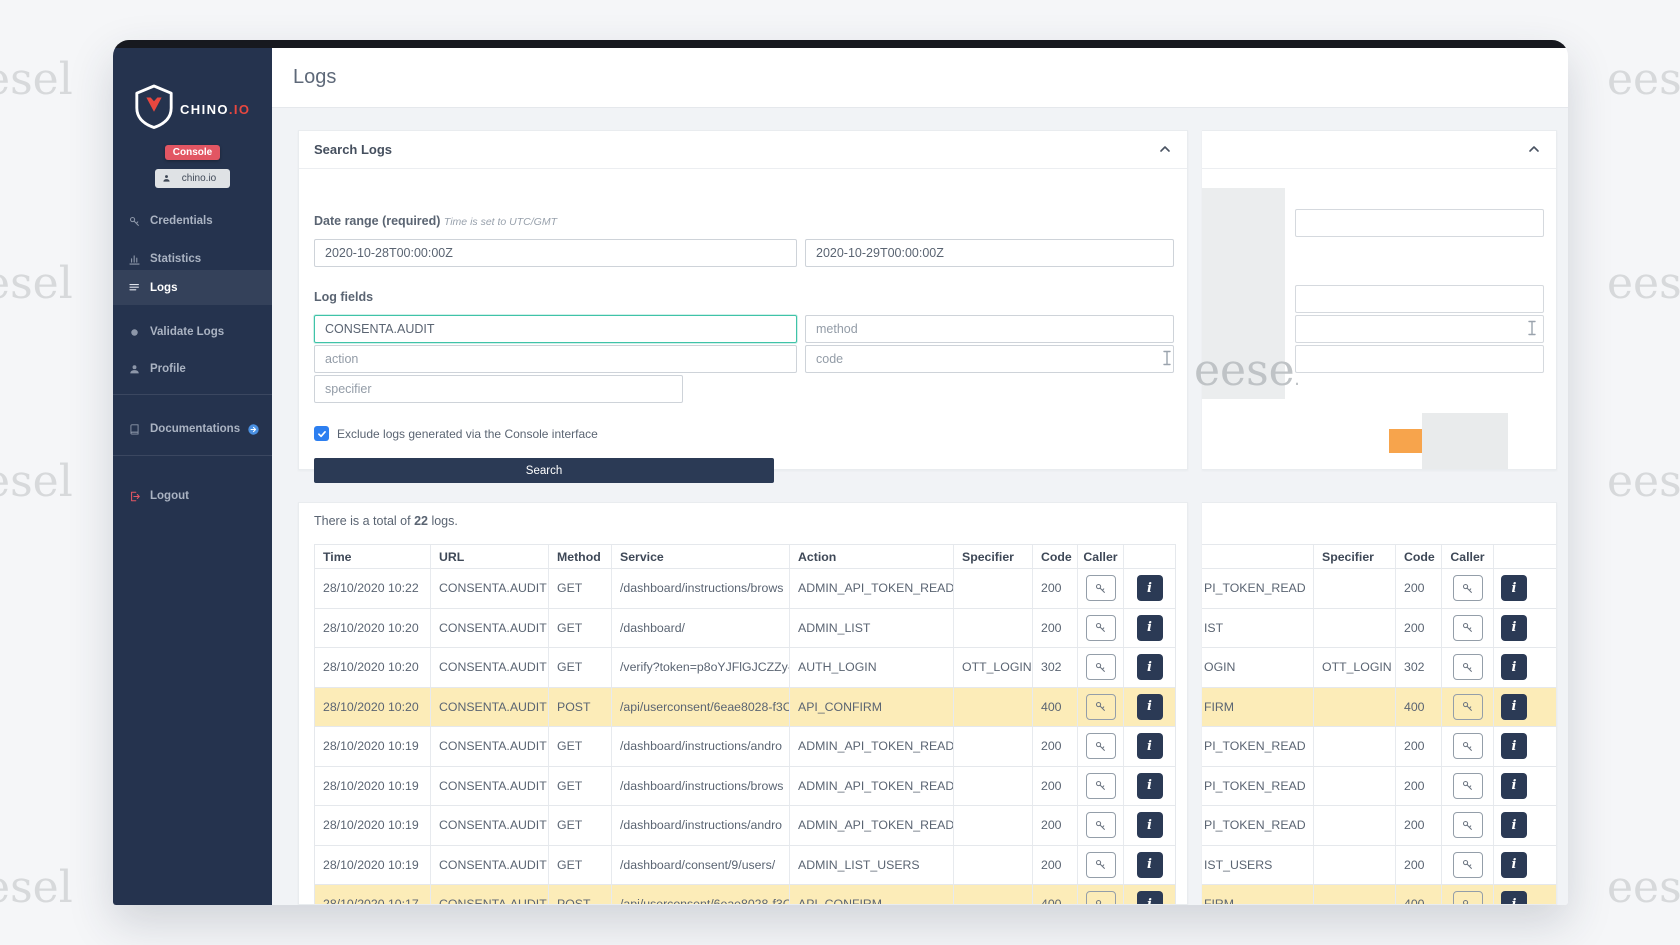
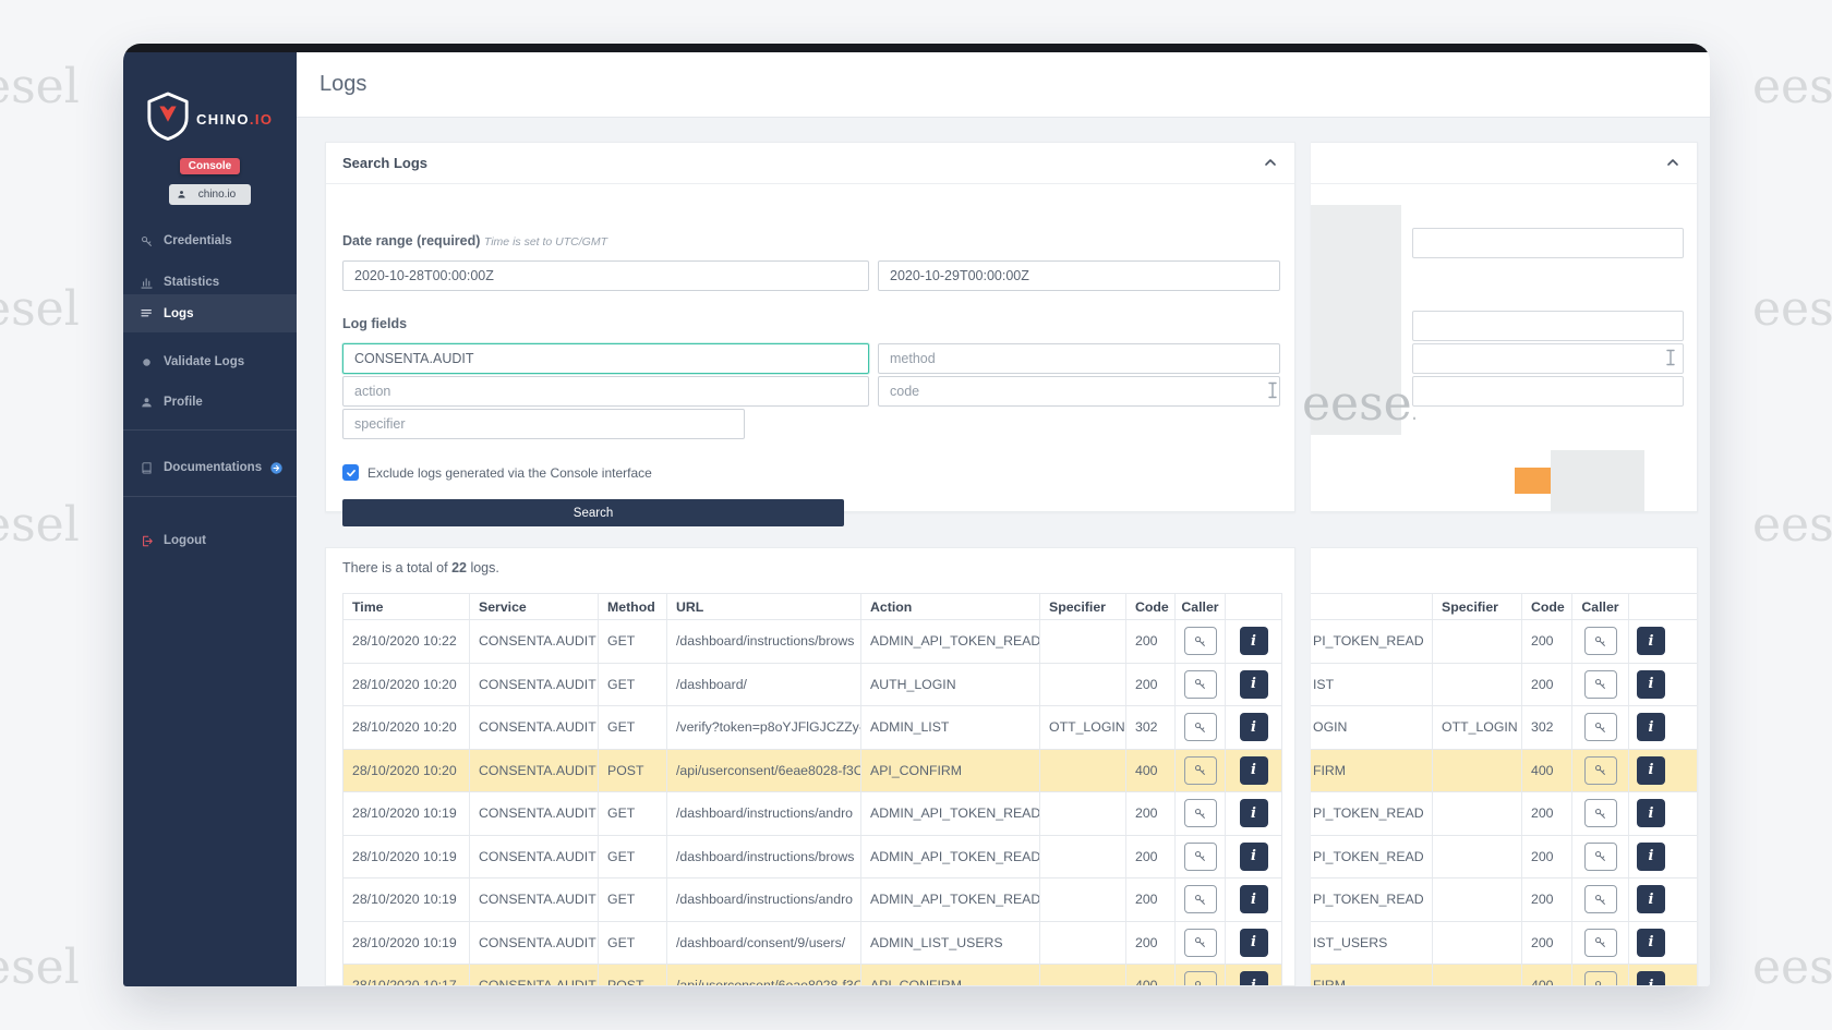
  CHINO.IO
  Console
  chino.io
  Credentials
  Statistics
  Logs
  Validate Logs
  Profile
  Documentations
  Logout
  Logs
  Search Logs
  Date range (required) Time is set to UTC/GMT
  2020-10-28T00:00:00Z
  2020-10-29T00:00:00Z
  Log fields
  CONSENTA.AUDIT
  method
  action
  code
  specifier
  Exclude logs generated via the Console interface
  Search
  There is a total of 22 logs.
  Time
- URL
+ Service
  Method
- Service
+ URL
  Action
  Specifier
  Code
  Caller
  28/10/2020 10:22
  CONSENTA.AUDIT
  GET
  /dashboard/instructions/brows
  ADMIN_API_TOKEN_READ
  200
  i
  28/10/2020 10:20
  CONSENTA.AUDIT
  GET
  /dashboard/
- ADMIN_LIST
+ AUTH_LOGIN
  200
  i
  28/10/2020 10:20
  CONSENTA.AUDIT
  GET
  /verify?token=p8oYJFlGJCZZy
- AUTH_LOGIN
+ ADMIN_LIST
  OTT_LOGIN
  302
  i
  28/10/2020 10:20
  CONSENTA.AUDIT
  POST
  /api/userconsent/6eae8028-f3C
  API_CONFIRM
  400
  i
  28/10/2020 10:19
  CONSENTA.AUDIT
  GET
  /dashboard/instructions/andro
  ADMIN_API_TOKEN_READ
  200
  i
  28/10/2020 10:19
  CONSENTA.AUDIT
  GET
  /dashboard/instructions/brows
  ADMIN_API_TOKEN_READ
  200
  i
  28/10/2020 10:19
  CONSENTA.AUDIT
  GET
  /dashboard/instructions/andro
  ADMIN_API_TOKEN_READ
  200
  i
  28/10/2020 10:19
  CONSENTA.AUDIT
  GET
  /dashboard/consent/9/users/
  ADMIN_LIST_USERS
  200
  i
  eese
  Specifier
  Code
  Caller
  PI_TOKEN_READ
  200
  i
  IST
  200
  i
  OGIN
  OTT_LOGIN
  302
  i
  FIRM
  400
  i
  PI_TOKEN_READ
  200
  i
  PI_TOKEN_READ
  200
  i
  PI_TOKEN_READ
  200
  i
  IST_USERS
  200
  i
